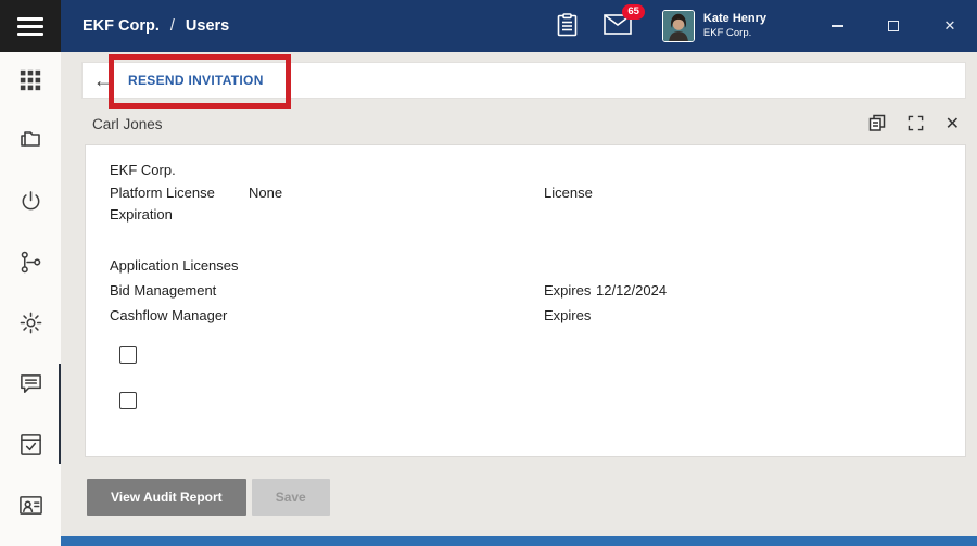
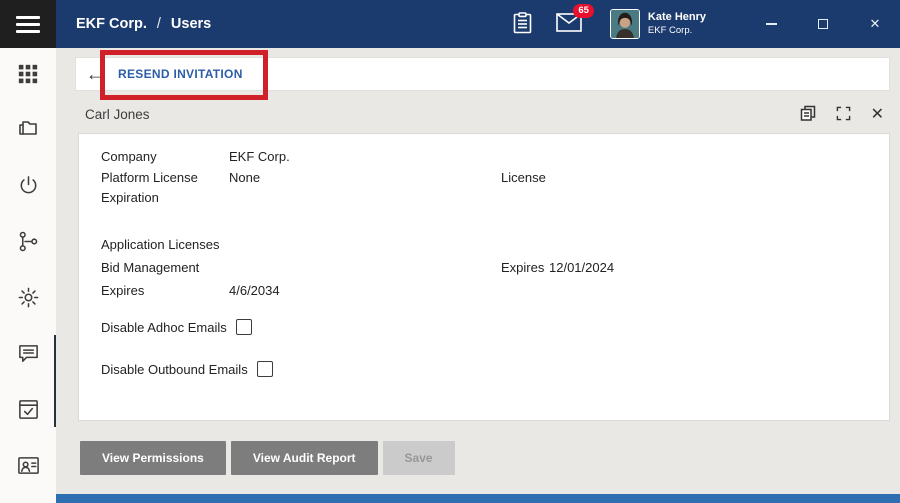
  EKF Corp.
  /
  Users
  65
  Kate Henry
  EKF Corp.
  ✕
  ←
  RESEND INVITATION
  Carl Jones
  ✕
+ Company
  EKF Corp.
  Platform License Expiration
  None
  License
  Application Licenses
  Bid Management
  Expires
- 12/12/2024
+ 12/01/2024
- Cashflow Manager
  Expires
+ 4/6/2034
+ Disable Adhoc Emails
+ Disable Outbound Emails
+ View Permissions
  View Audit Report
  Save
